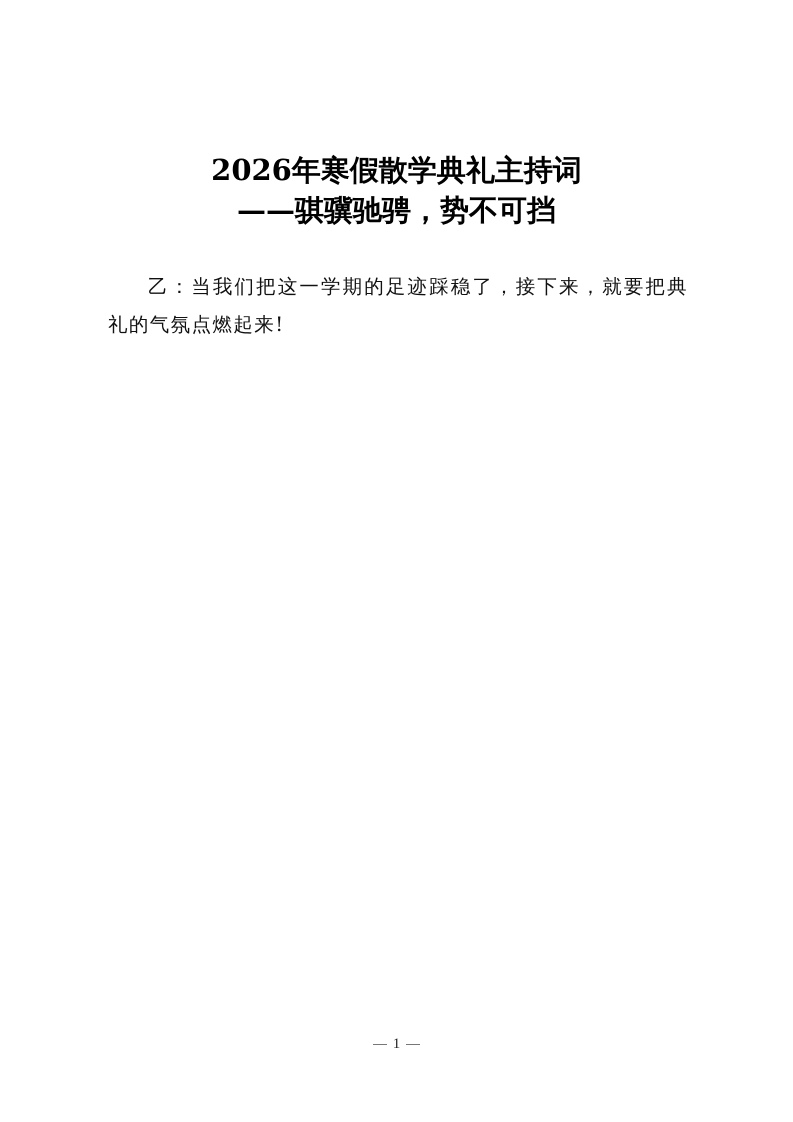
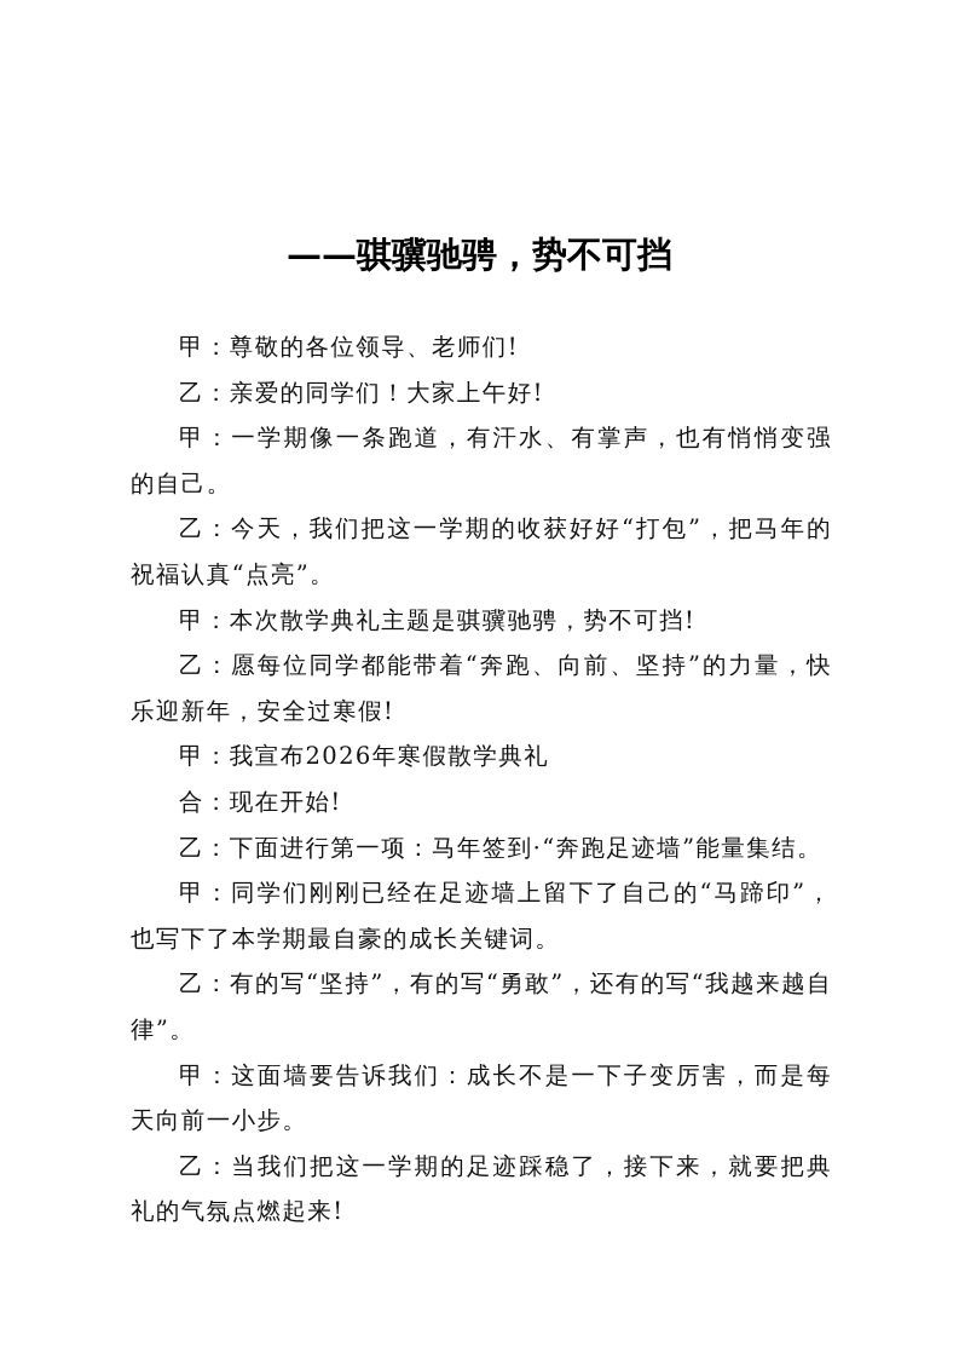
- 2026年寒假散学典礼主持词
  ——骐骥驰骋，势不可挡
+ 甲：尊敬的各位领导、老师们!
+ 乙：亲爱的同学们！大家上午好!
+ 甲：一学期像一条跑道，有汗水、有掌声，也有悄悄变强的自己。
+ 乙：今天，我们把这一学期的收获好好“打包”，把马年的祝福认真“点亮”。
+ 甲：本次散学典礼主题是骐骥驰骋，势不可挡!
+ 乙：愿每位同学都能带着“奔跑、向前、坚持”的力量，快乐迎新年，安全过寒假!
+ 甲：我宣布2026年寒假散学典礼
+ 合：现在开始!
+ 乙：下面进行第一项：马年签到·“奔跑足迹墙”能量集结。
+ 甲：同学们刚刚已经在足迹墙上留下了自己的“马蹄印”，也写下了本学期最自豪的成长关键词。
+ 乙：有的写“坚持”，有的写“勇敢”，还有的写“我越来越自律”。
+ 甲：这面墙要告诉我们：成长不是一下子变厉害，而是每天向前一小步。
  乙：当我们把这一学期的足迹踩稳了，接下来，就要把典礼的气氛点燃起来!
- 1
